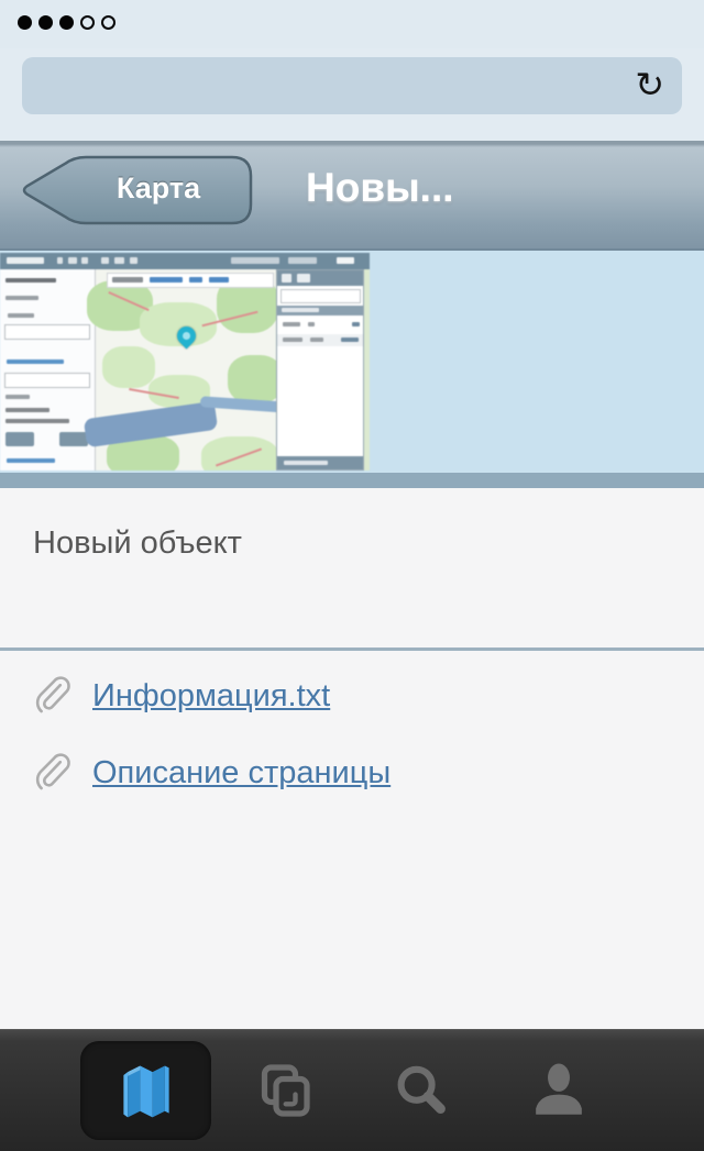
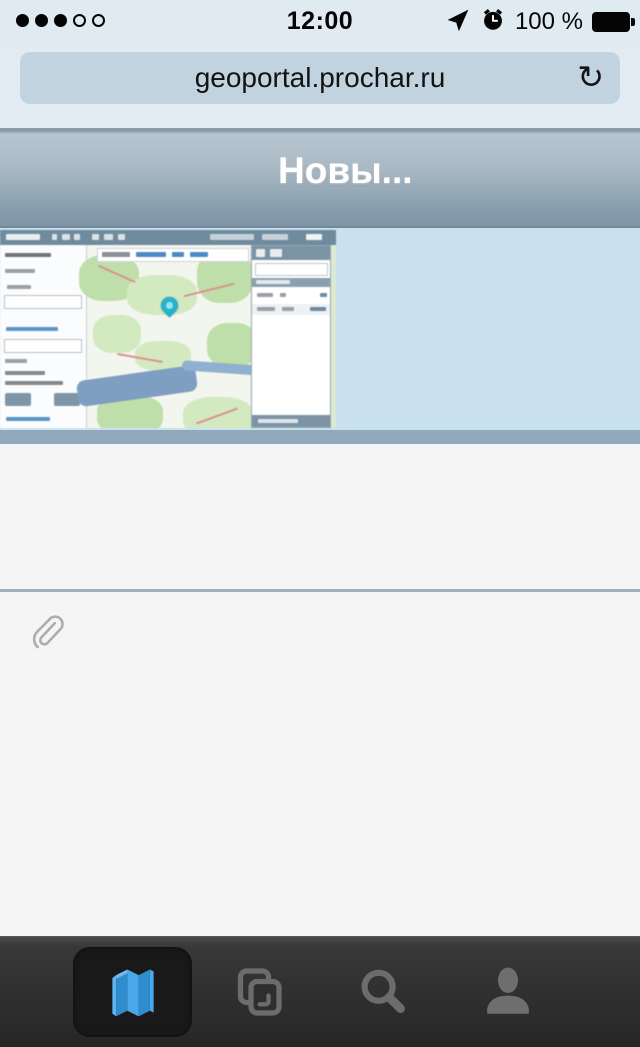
+ 12:00
+ 100 %
+ geoportal.prochar.ru
  ↻
- Карта
  Новы...
- Новый объект
- Информация.txt
- Описание страницы
